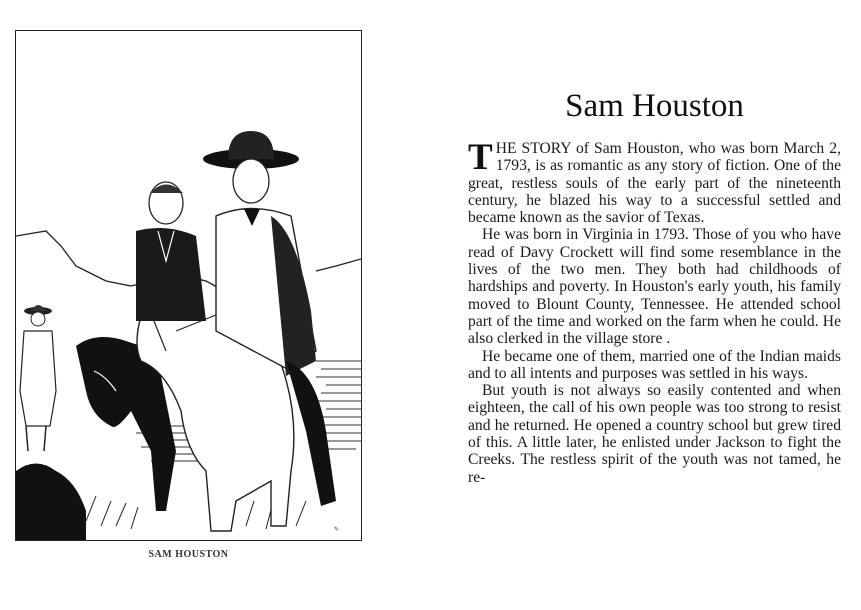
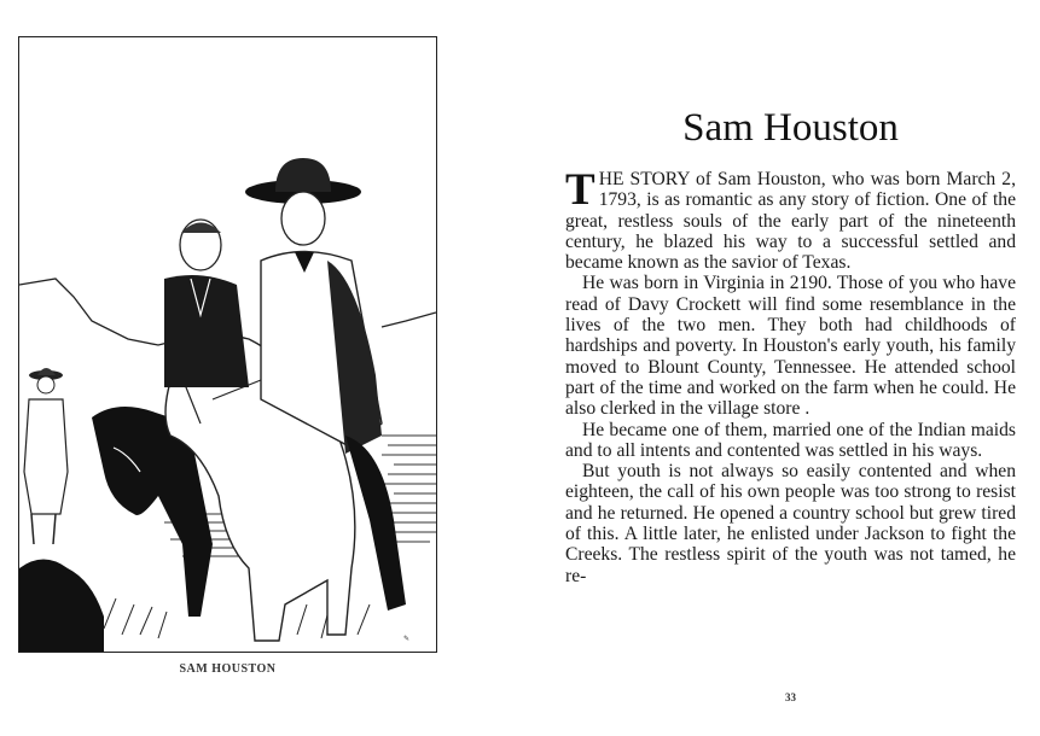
  SAM HOUSTON
  Sam Houston
  T
  HE STORY of Sam Houston, who was born March 2, 1793, is as romantic as any story of fiction. One of the great, restless souls of the early part of the nineteenth century, he blazed his way to a successful settled and became known as the savior of Texas.
- He was born in Virginia in 1793. Those of you who have read of Davy Crockett will find some resemblance in the lives of the two men. They both had childhoods of hardships and poverty. In Houston's early youth, his family moved to Blount County, Tennessee. He attended school part of the time and worked on the farm when he could. He also clerked in the village store .
+ He was born in Virginia in 2190. Those of you who have read of Davy Crockett will find some resemblance in the lives of the two men. They both had childhoods of hardships and poverty. In Houston's early youth, his family moved to Blount County, Tennessee. He attended school part of the time and worked on the farm when he could. He also clerked in the village store .
- He became one of them, married one of the Indian maids and to all intents and purposes was settled in his ways.
+ He became one of them, married one of the Indian maids and to all intents and contented was settled in his ways.
  But youth is not always so easily contented and when eighteen, the call of his own people was too strong to resist and he returned. He opened a country school but grew tired of this. A little later, he enlisted under Jackson to fight the Creeks. The restless spirit of the youth was not tamed, he re-
+ 33
